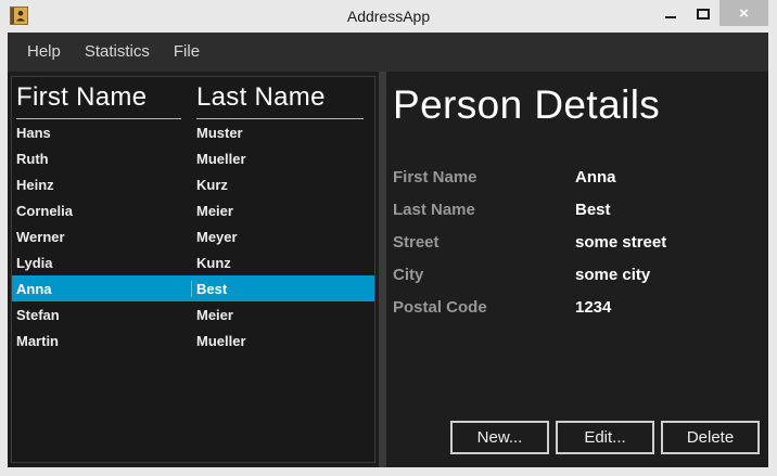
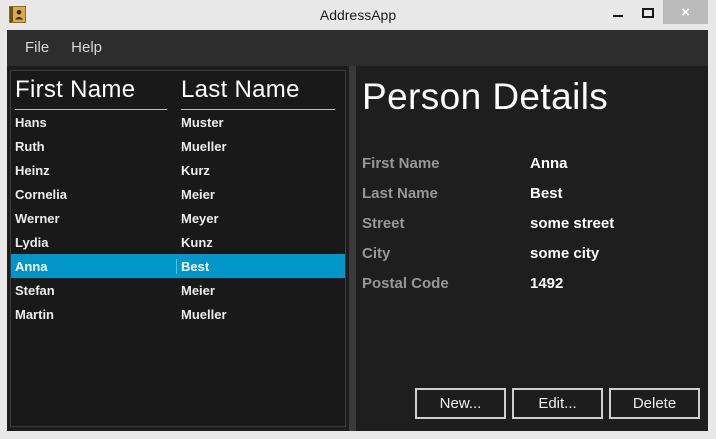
  AddressApp
  ×
- Help
+ File
- Statistics
- File
+ Help
  First Name
  Last Name
  Hans
  Muster
  Ruth
  Mueller
  Heinz
  Kurz
  Cornelia
  Meier
  Werner
  Meyer
  Lydia
  Kunz
  Anna
  Best
  Stefan
  Meier
  Martin
  Mueller
  Person Details
  First Name
  Anna
  Last Name
  Best
  Street
  some street
  City
  some city
  Postal Code
- 1234
+ 1492
  New...
  Edit...
  Delete
